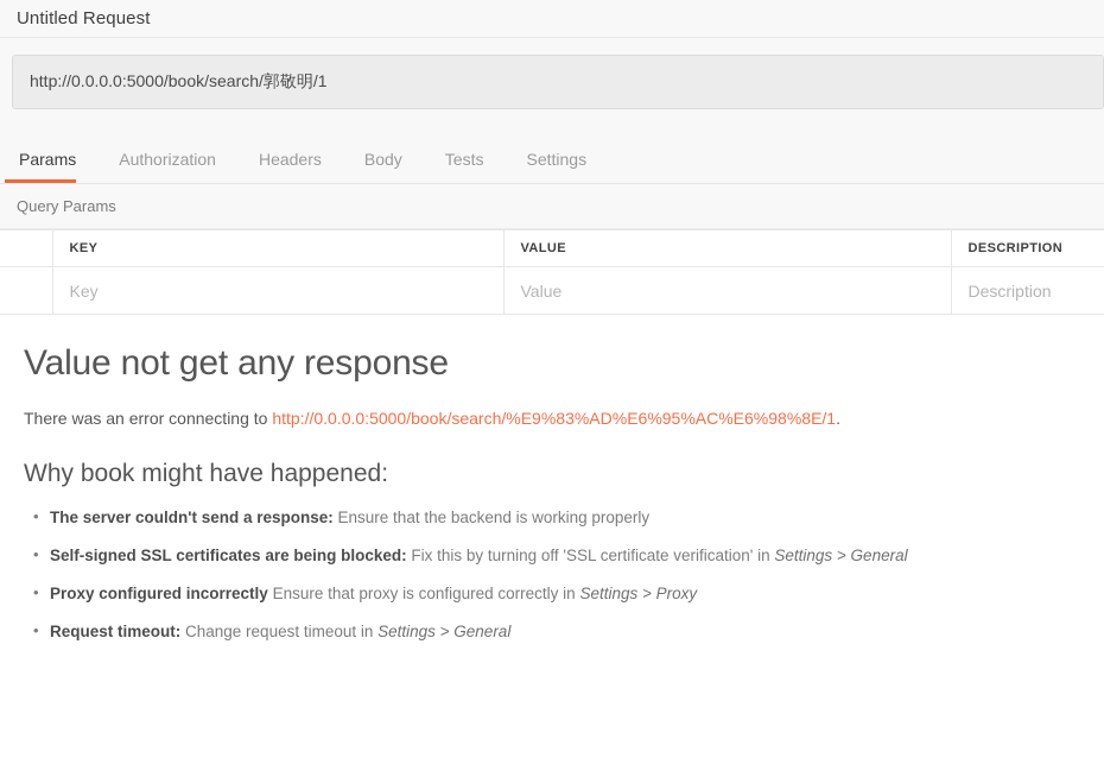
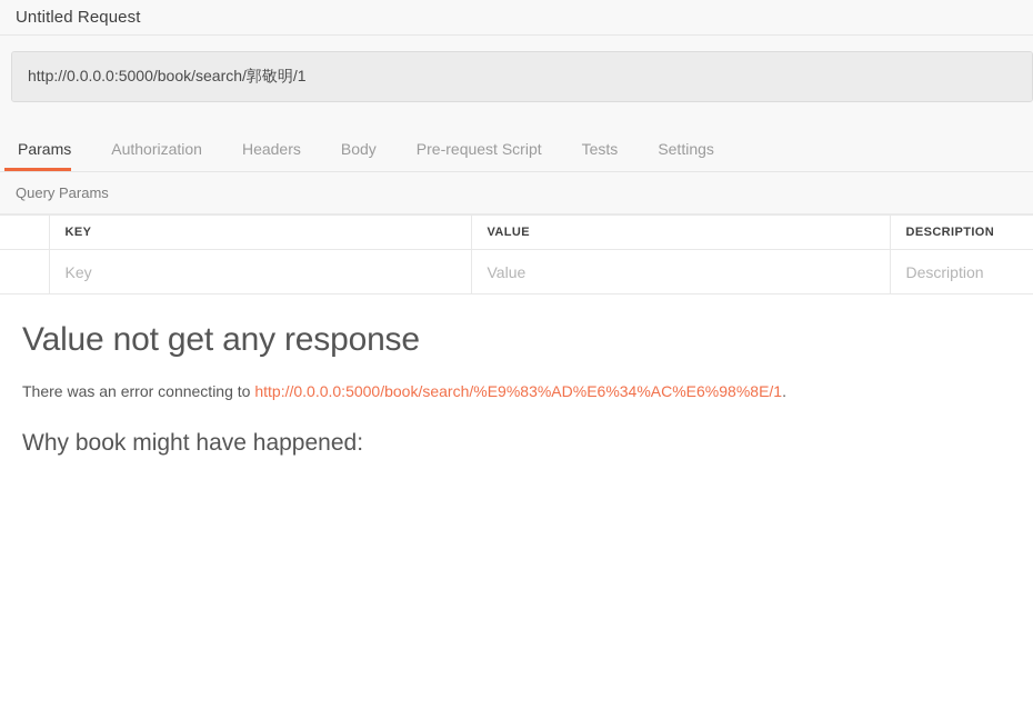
  Untitled Request
  http://0.0.0.0:5000/book/search/郭敬明/1
  Params
  Authorization
  Headers
  Body
+ Pre-request Script
  Tests
  Settings
  Query Params
  	KEY	VALUE	DESCRIPTION
  	Key	Value	Description
  Value not get any response
- There was an error connecting to http://0.0.0.0:5000/book/search/%E9%83%AD%E6%95%AC%E6%98%8E/1.
+ There was an error connecting to http://0.0.0.0:5000/book/search/%E9%83%AD%E6%34%AC%E6%98%8E/1.
  Why book might have happened:
- The server couldn't send a response: Ensure that the backend is working properly
- Self-signed SSL certificates are being blocked: Fix this by turning off 'SSL certificate verification' in Settings > General
- Proxy configured incorrectly Ensure that proxy is configured correctly in Settings > Proxy
- Request timeout: Change request timeout in Settings > General
